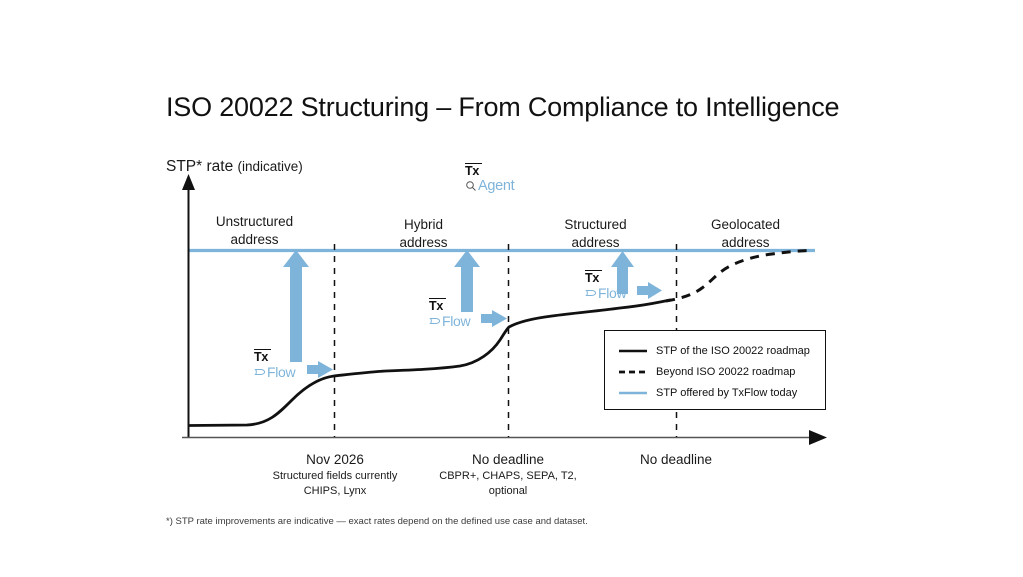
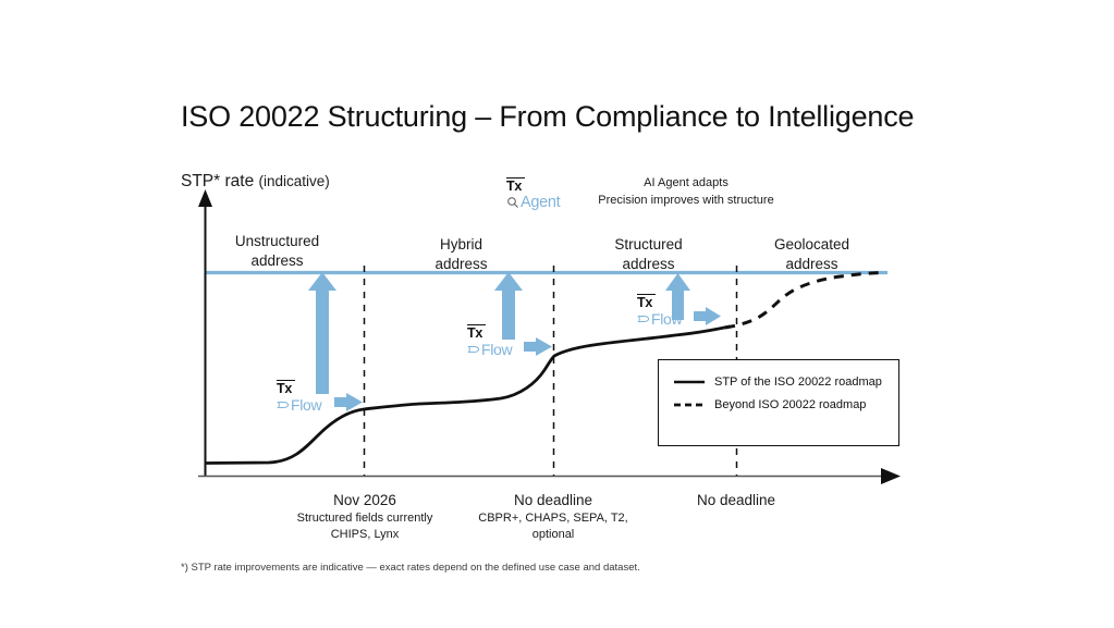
  ISO 20022 Structuring – From Compliance to Intelligence
  STP* rate (indicative)
  Tx
  Agent
+ AI Agent adapts
+ Precision improves with structure
  Unstructured
  address
  Hybrid
  address
  Structured
  address
  Geolocated
  address
  Tx
  Flow
  Tx
  Flow
  Tx
  Flow
  STP of the ISO 20022 roadmap
  Beyond ISO 20022 roadmap
- STP offered by TxFlow today
  Nov 2026
  Structured fields currently
  CHIPS, Lynx
  No deadline
  CBPR+, CHAPS, SEPA, T2,
  optional
  No deadline
  *) STP rate improvements are indicative — exact rates depend on the defined use case and dataset.
